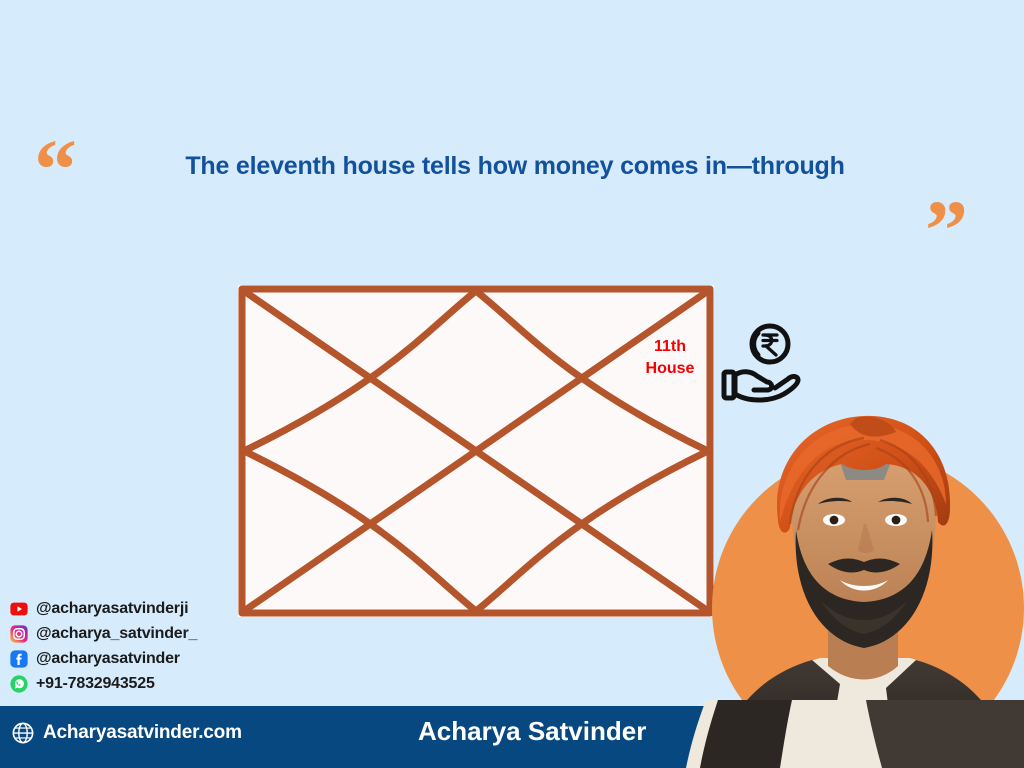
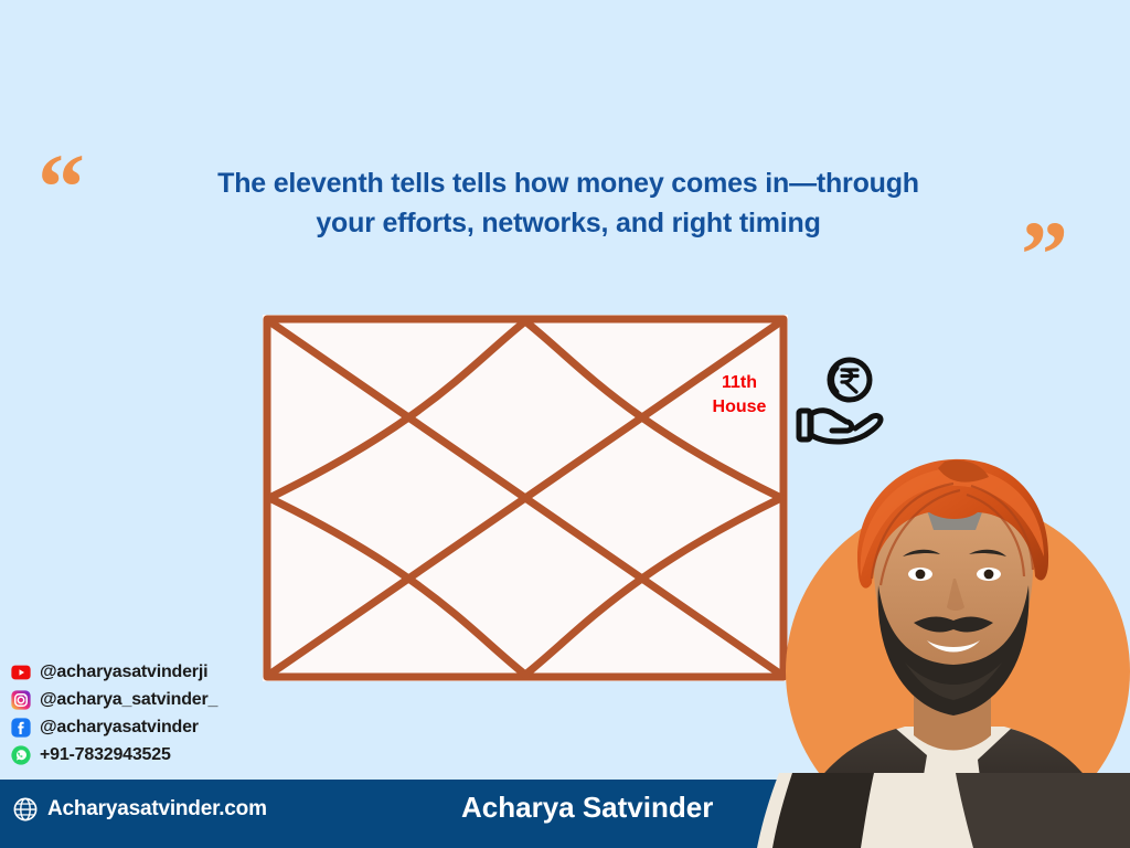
  “
  ”
- The eleventh house tells how money comes in—through
+ The eleventh tells tells how money comes in—through
+ your efforts, networks, and right timing
  11th
  House
  @acharyasatvinderji
  @acharya_satvinder_
  @acharyasatvinder
  +91-7832943525
  Acharyasatvinder.com
  Acharya Satvinder
